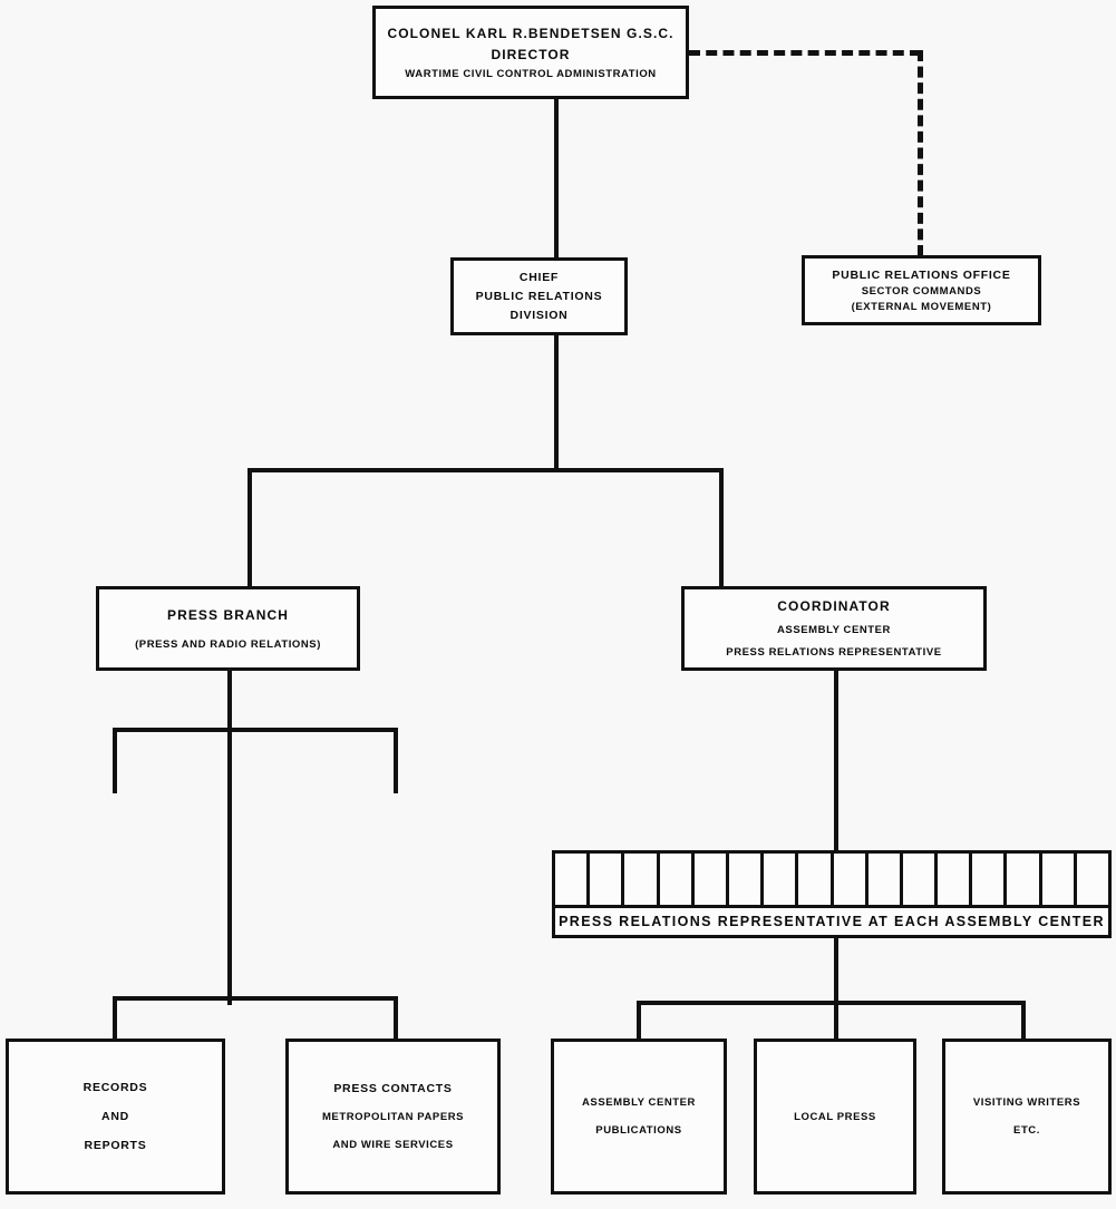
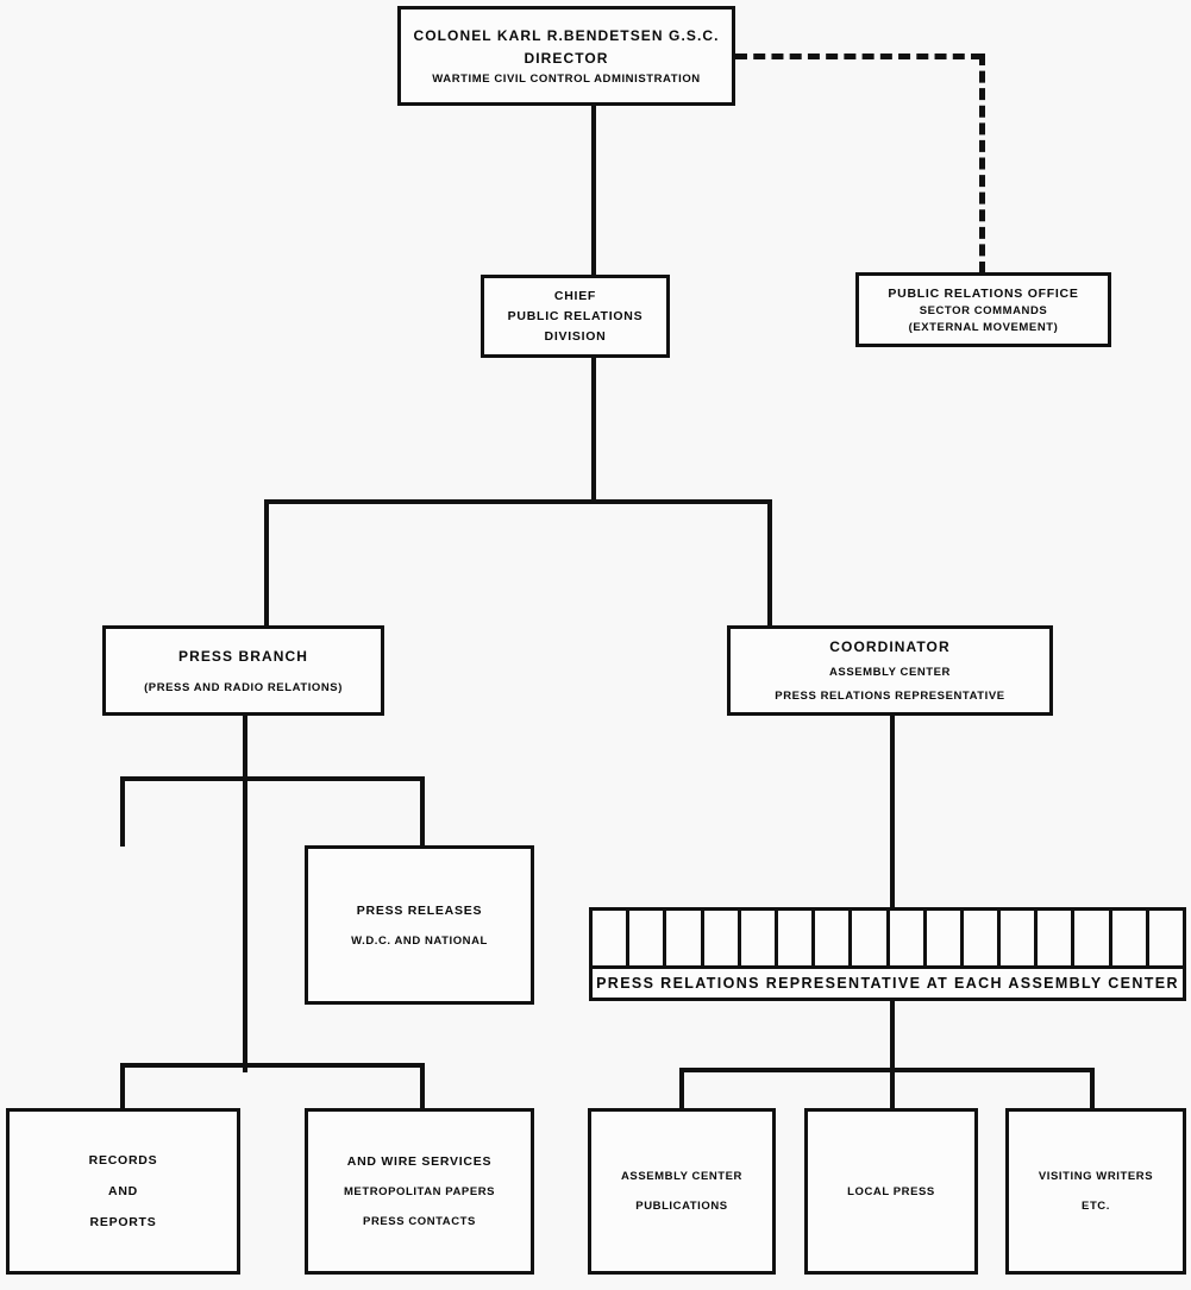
  COLONEL KARL R.BENDETSEN G.S.C.
  DIRECTOR
  WARTIME CIVIL CONTROL ADMINISTRATION
  CHIEF
  PUBLIC RELATIONS
  DIVISION
  PUBLIC RELATIONS OFFICE
  SECTOR COMMANDS
  (EXTERNAL MOVEMENT)
  PRESS BRANCH
  (PRESS AND RADIO RELATIONS)
  COORDINATOR
  ASSEMBLY CENTER
  PRESS RELATIONS REPRESENTATIVE
+ PRESS RELEASES
+ W.D.C. AND NATIONAL
  RECORDS
  AND
  REPORTS
- PRESS CONTACTS
+ AND WIRE SERVICES
  METROPOLITAN PAPERS
- AND WIRE SERVICES
+ PRESS CONTACTS
  PRESS RELATIONS REPRESENTATIVE AT EACH ASSEMBLY CENTER
  ASSEMBLY CENTER
  PUBLICATIONS
  LOCAL PRESS
  VISITING WRITERS
  ETC.
